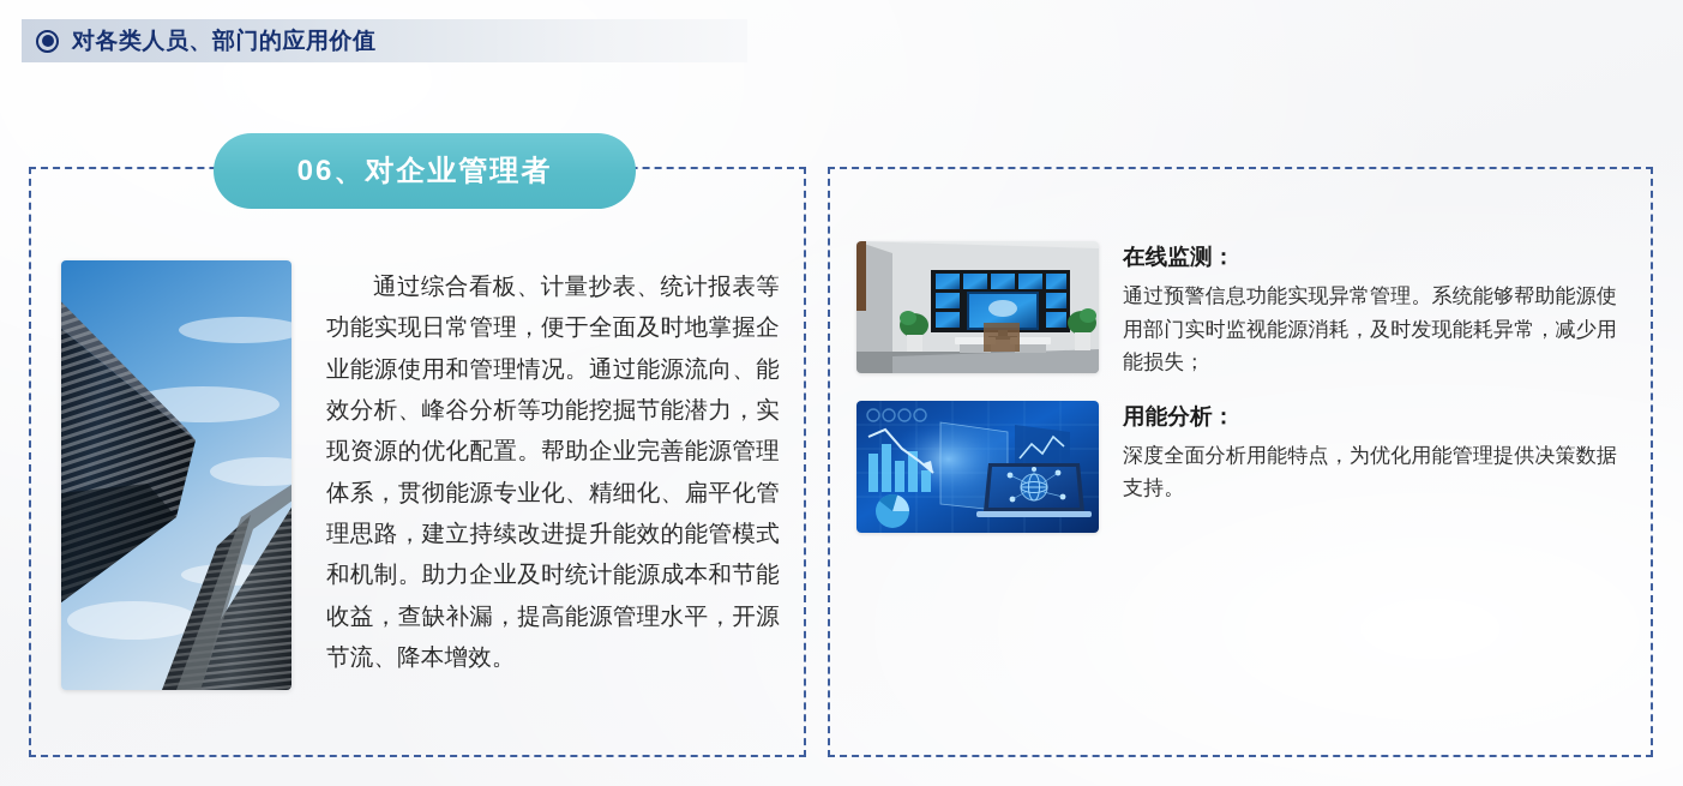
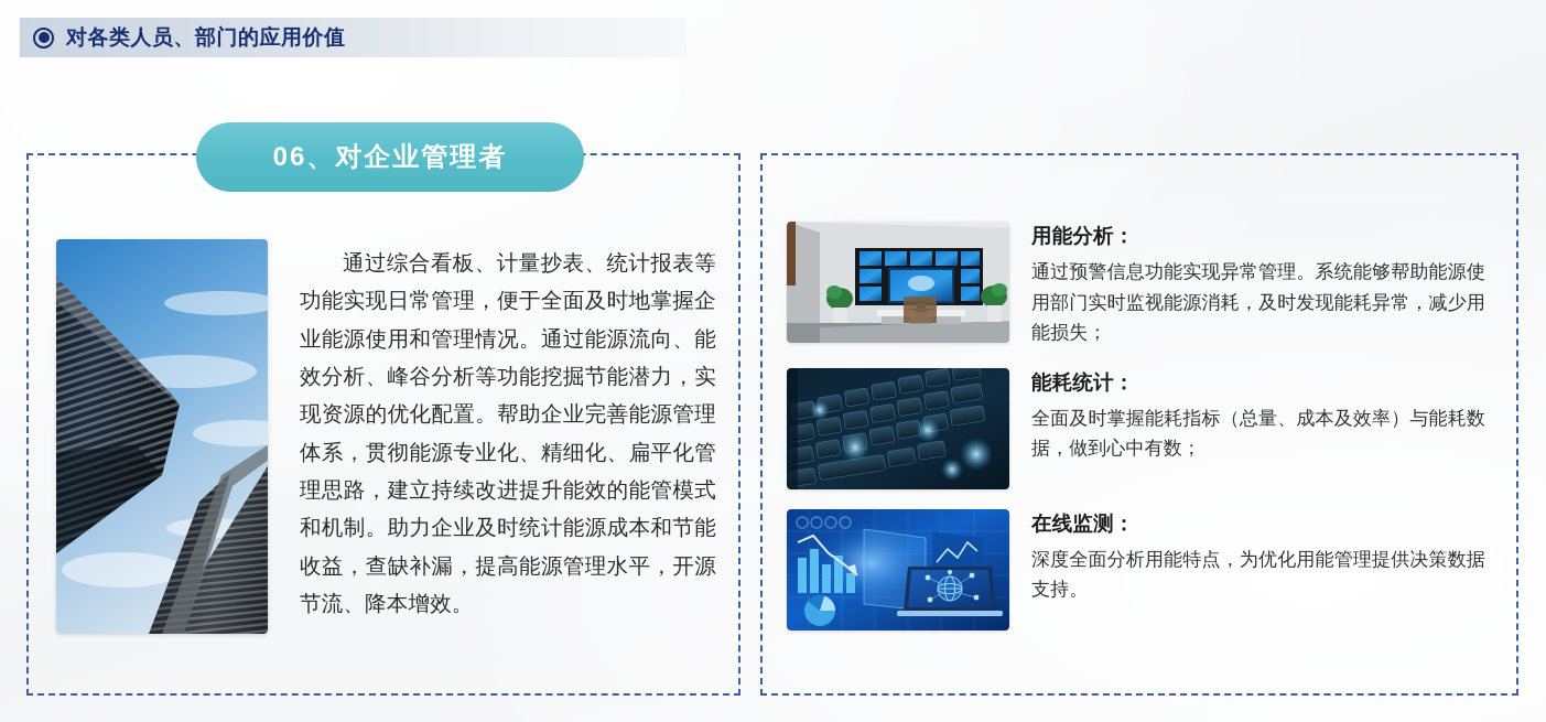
  对各类人员、部门的应用价值
  06、对企业管理者
  通过综合看板、计量抄表、统计报表等功能实现日常管理，便于全面及时地掌握企业能源使用和管理情况。通过能源流向、能效分析、峰谷分析等功能挖掘节能潜力，实现资源的优化配置。帮助企业完善能源管理体系，贯彻能源专业化、精细化、扁平化管理思路，建立持续改进提升能效的能管模式和机制。助力企业及时统计能源成本和节能收益，查缺补漏，提高能源管理水平，开源节流、降本增效。
- 在线监测：
+ 用能分析：
  通过预警信息功能实现异常管理。系统能够帮助能源使用部门实时监视能源消耗，及时发现能耗异常，减少用能损失；
+ 能耗统计：
+ 全面及时掌握能耗指标（总量、成本及效率）与能耗数据，做到心中有数；
- 用能分析：
+ 在线监测：
  深度全面分析用能特点，为优化用能管理提供决策数据支持。
